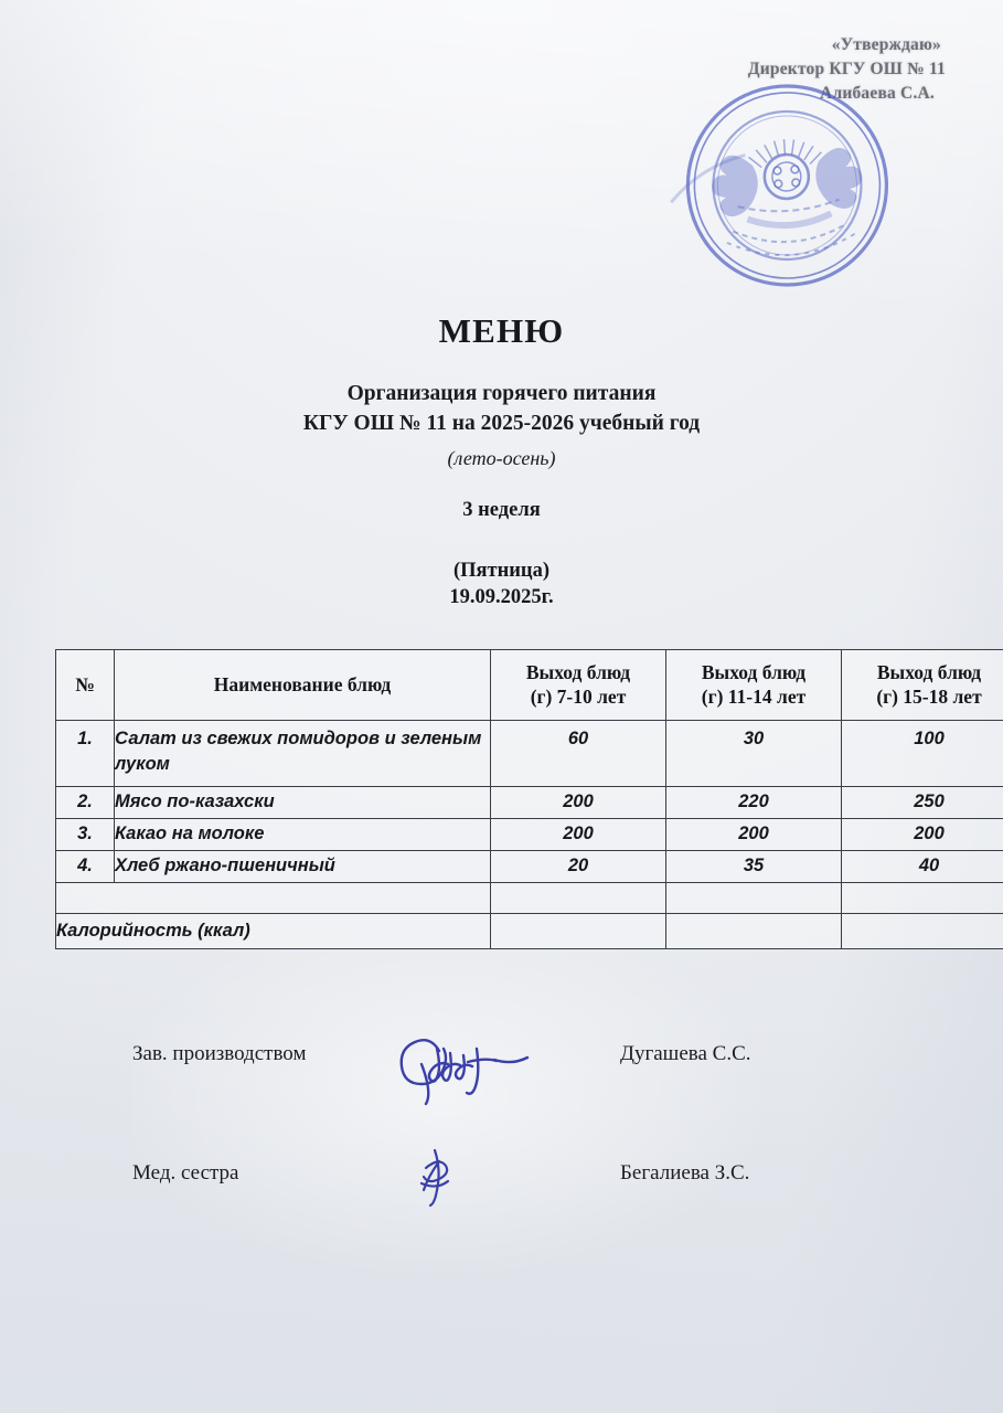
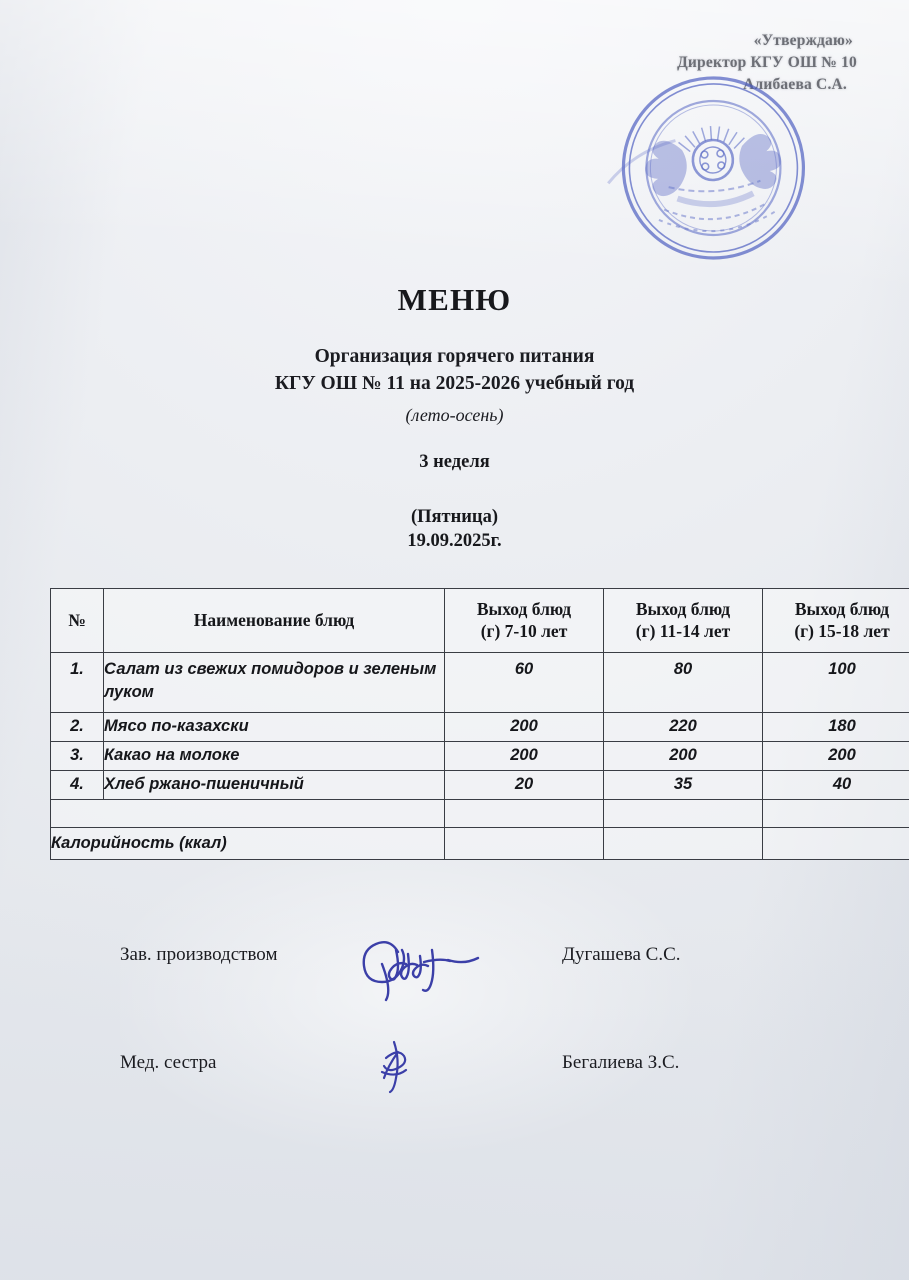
  «Утверждаю»
- Директор КГУ ОШ № 11
+ Директор КГУ ОШ № 10
  Алибаева С.А.
  МЕНЮ
  Организация горячего питания
  КГУ ОШ № 11 на 2025-2026 учебный год
  (лето-осень)
  3 неделя
  (Пятница)
  19.09.2025г.
  №	Наименование блюд	Выход блюд (г) 7-10 лет	Выход блюд (г) 11-14 лет	Выход блюд (г) 15-18 лет
- 1.	Салат из свежих помидоров и зеленым луком	60	30	100
+ 1.	Салат из свежих помидоров и зеленым луком	60	80	100
- 2.	Мясо по-казахски	200	220	250
+ 2.	Мясо по-казахски	200	220	180
  3.	Какао на молоке	200	200	200
  4.	Хлеб ржано-пшеничный	20	35	40
  Калорийность (ккал)
  Зав. производством
  Дугашева С.С.
  Мед. сестра
  Бегалиева З.С.
